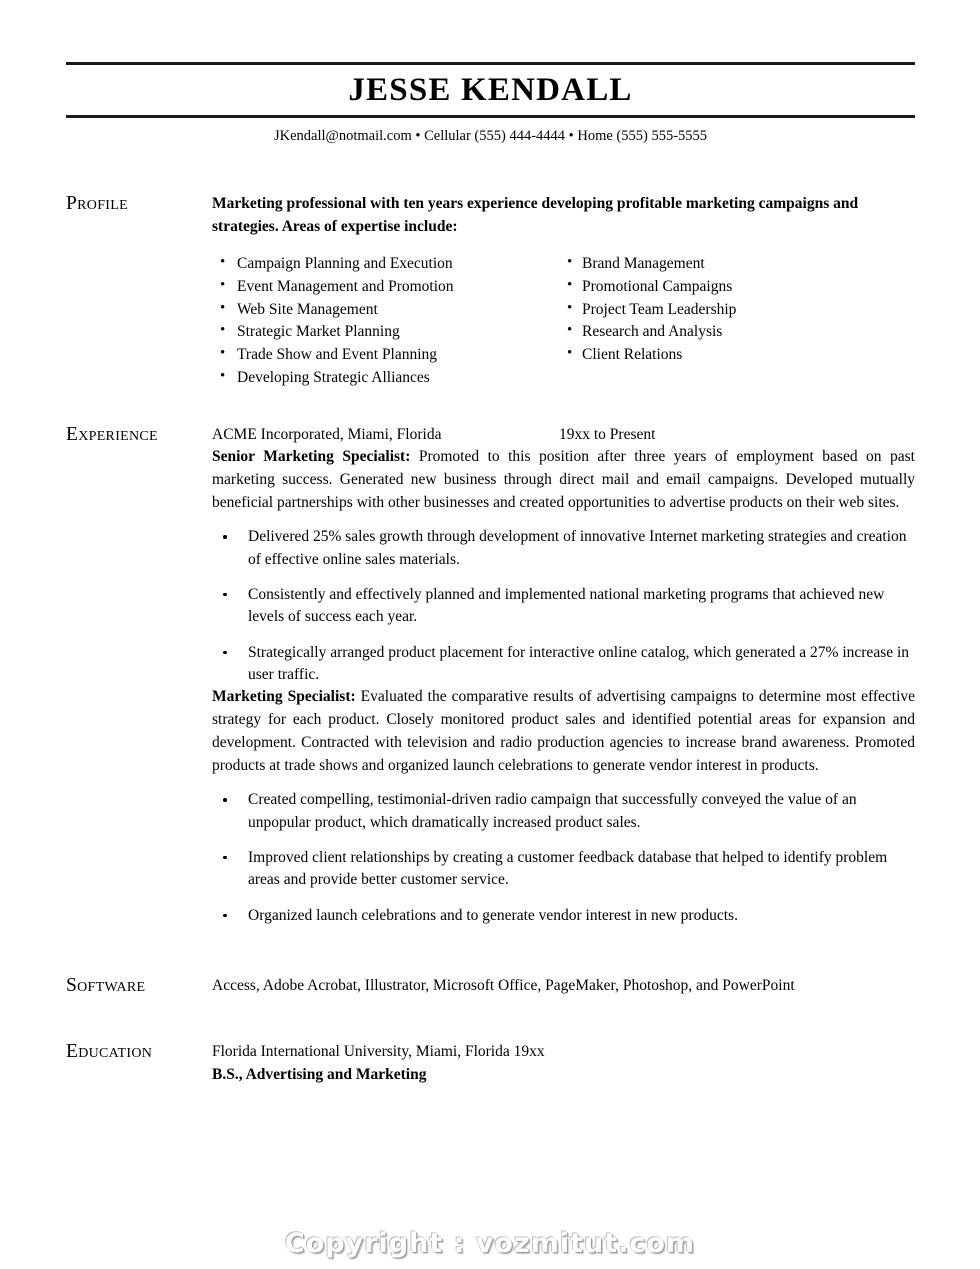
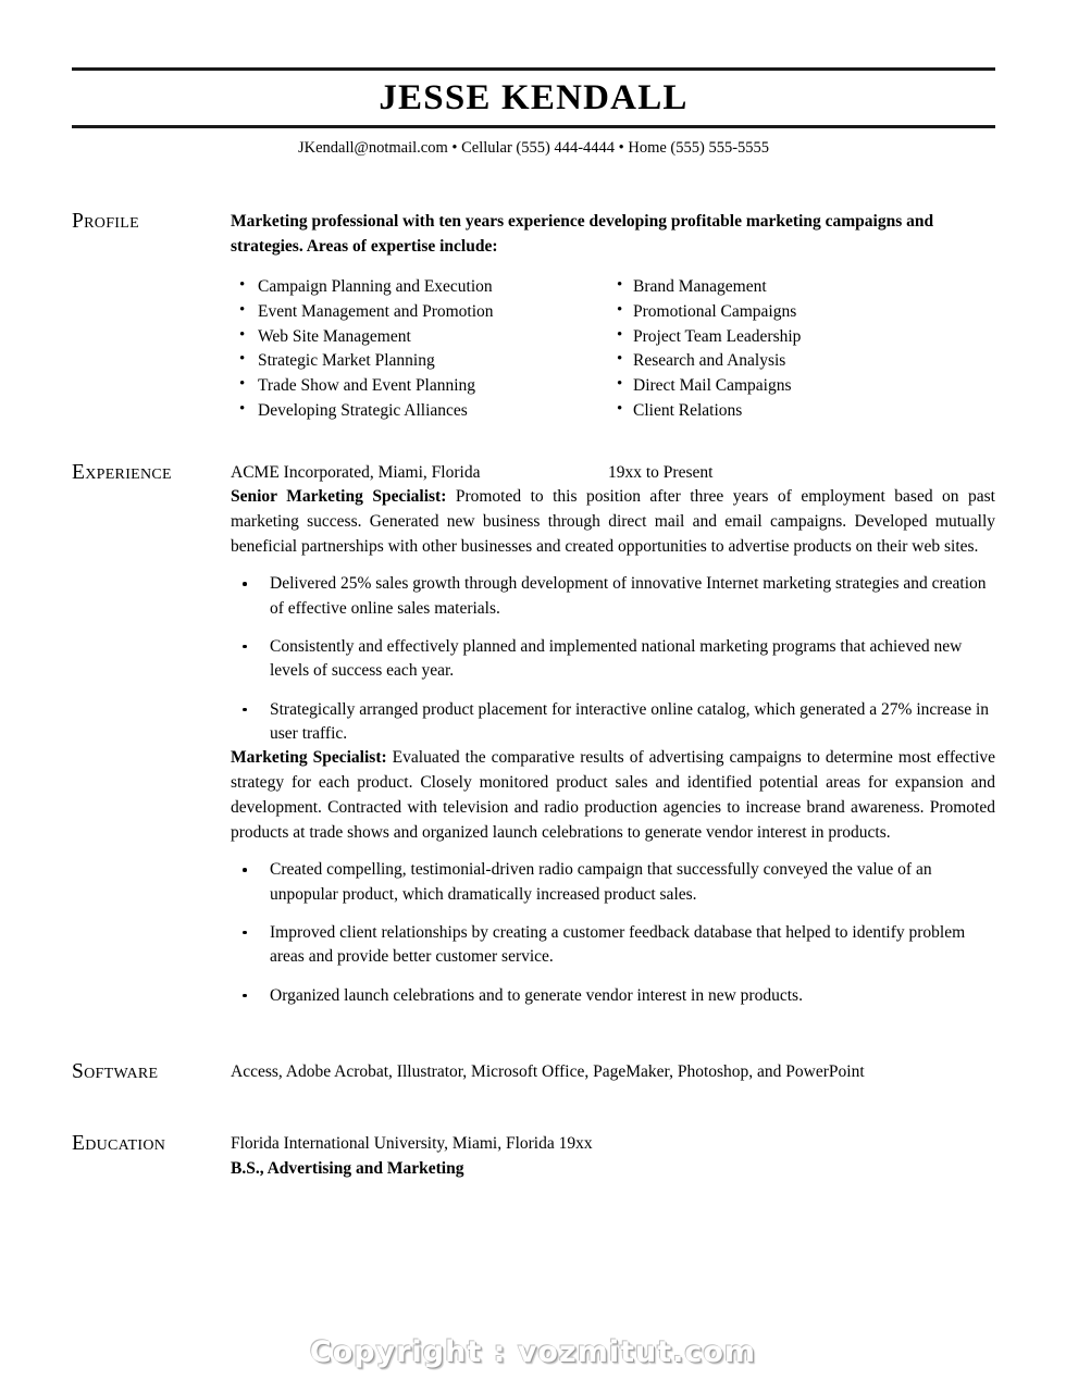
  JESSE KENDALL
  JKendall@notmail.com • Cellular (555) 444-4444 • Home (555) 555-5555
  Profile
  Marketing professional with ten years experience developing profitable marketing campaigns and strategies. Areas of expertise include:
  Campaign Planning and Execution
  Event Management and Promotion
  Web Site Management
  Strategic Market Planning
  Trade Show and Event Planning
  Developing Strategic Alliances
  Brand Management
  Promotional Campaigns
  Project Team Leadership
  Research and Analysis
+ Direct Mail Campaigns
  Client Relations
  Experience
  ACME Incorporated, Miami, Florida
  19xx to Present
  Senior Marketing Specialist: Promoted to this position after three years of employment based on past marketing success. Generated new business through direct mail and email campaigns. Developed mutually beneficial partnerships with other businesses and created opportunities to advertise products on their web sites.
  Delivered 25% sales growth through development of innovative Internet marketing strategies and creation of effective online sales materials.
  Consistently and effectively planned and implemented national marketing programs that achieved new levels of success each year.
  Strategically arranged product placement for interactive online catalog, which generated a 27% increase in user traffic.
  Marketing Specialist: Evaluated the comparative results of advertising campaigns to determine most effective strategy for each product. Closely monitored product sales and identified potential areas for expansion and development. Contracted with television and radio production agencies to increase brand awareness. Promoted products at trade shows and organized launch celebrations to generate vendor interest in products.
  Created compelling, testimonial-driven radio campaign that successfully conveyed the value of an unpopular product, which dramatically increased product sales.
  Improved client relationships by creating a customer feedback database that helped to identify problem areas and provide better customer service.
  Organized launch celebrations and to generate vendor interest in new products.
  Software
  Access, Adobe Acrobat, Illustrator, Microsoft Office, PageMaker, Photoshop, and PowerPoint
  Education
  Florida International University, Miami, Florida 19xx
  B.S., Advertising and Marketing
  Copyright : vozmitut.com
